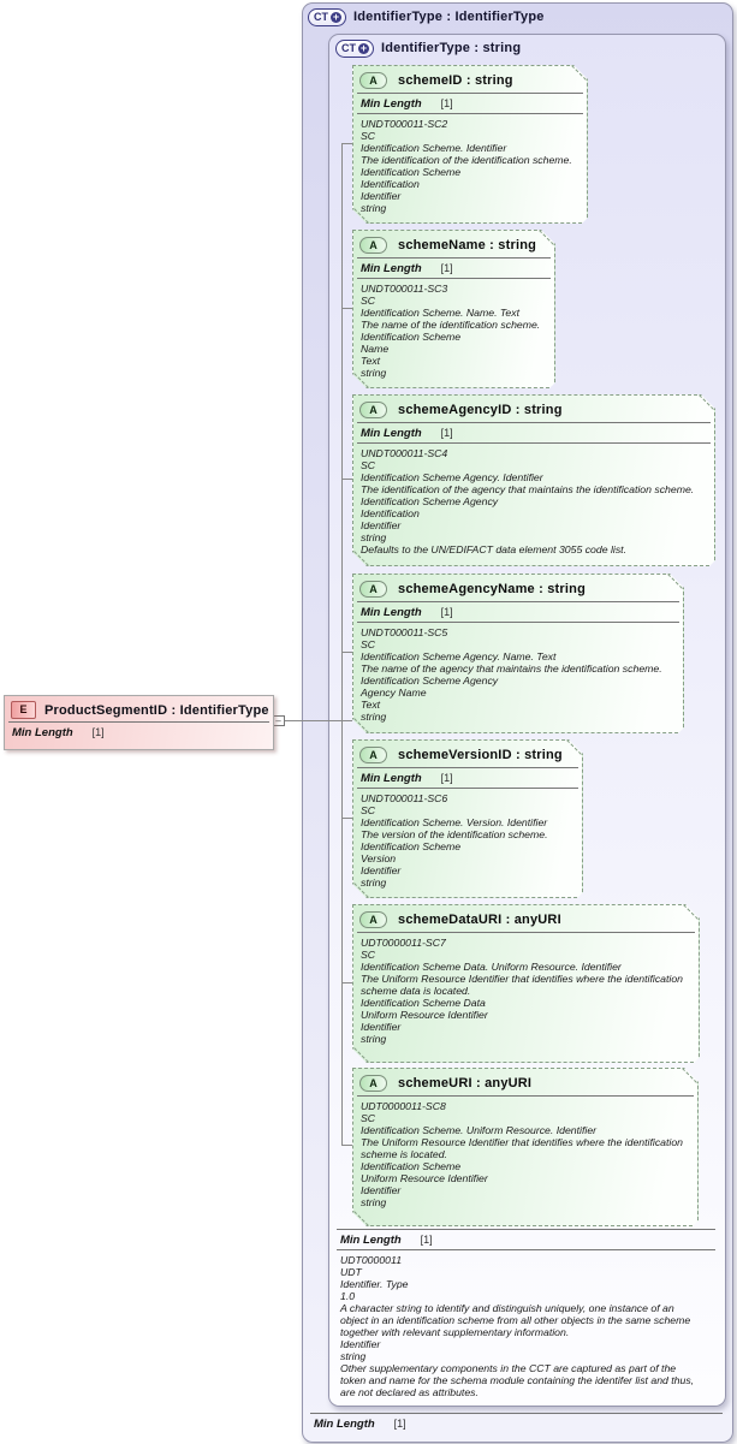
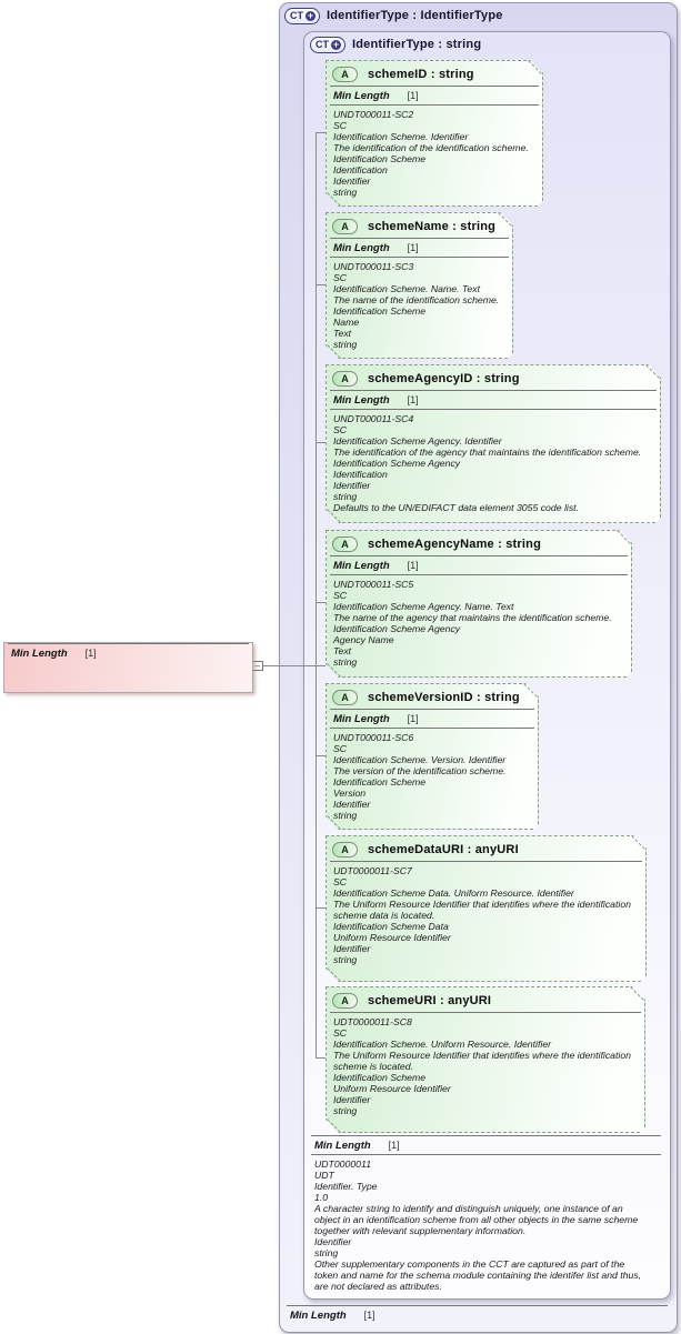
  CT
  +
  IdentifierType : IdentifierType
  CT
  +
  IdentifierType : string
  –
- E
- ProductSegmentID : IdentifierType
  Min Length
  [1]
  A
  schemeID : string
  Min Length
  [1]
  UNDT000011-SC2
  SC
  Identification Scheme. Identifier
  The identification of the identification scheme.
  Identification Scheme
  Identification
  Identifier
  string
  A
  schemeName : string
  Min Length
  [1]
  UNDT000011-SC3
  SC
  Identification Scheme. Name. Text
  The name of the identification scheme.
  Identification Scheme
  Name
  Text
  string
  A
  schemeAgencyID : string
  Min Length
  [1]
  UNDT000011-SC4
  SC
  Identification Scheme Agency. Identifier
  The identification of the agency that maintains the identification scheme.
  Identification Scheme Agency
  Identification
  Identifier
  string
  Defaults to the UN/EDIFACT data element 3055 code list.
  A
  schemeAgencyName : string
  Min Length
  [1]
  UNDT000011-SC5
  SC
  Identification Scheme Agency. Name. Text
  The name of the agency that maintains the identification scheme.
  Identification Scheme Agency
  Agency Name
  Text
  string
  A
  schemeVersionID : string
  Min Length
  [1]
  UNDT000011-SC6
  SC
  Identification Scheme. Version. Identifier
  The version of the identification scheme.
  Identification Scheme
  Version
  Identifier
  string
  A
  schemeDataURI : anyURI
  UDT0000011-SC7
  SC
  Identification Scheme Data. Uniform Resource. Identifier
  The Uniform Resource Identifier that identifies where the identification scheme data is located.
  Identification Scheme Data
  Uniform Resource Identifier
  Identifier
  string
  A
  schemeURI : anyURI
  UDT0000011-SC8
  SC
  Identification Scheme. Uniform Resource. Identifier
  The Uniform Resource Identifier that identifies where the identification scheme is located.
  Identification Scheme
  Uniform Resource Identifier
  Identifier
  string
  Min Length
  [1]
  UDT0000011
  UDT
  Identifier. Type
  1.0
  A character string to identify and distinguish uniquely, one instance of an object in an identification scheme from all other objects in the same scheme together with relevant supplementary information.
  Identifier
  string
  Other supplementary components in the CCT are captured as part of the token and name for the schema module containing the identifer list and thus, are not declared as attributes.
  Min Length
  [1]
